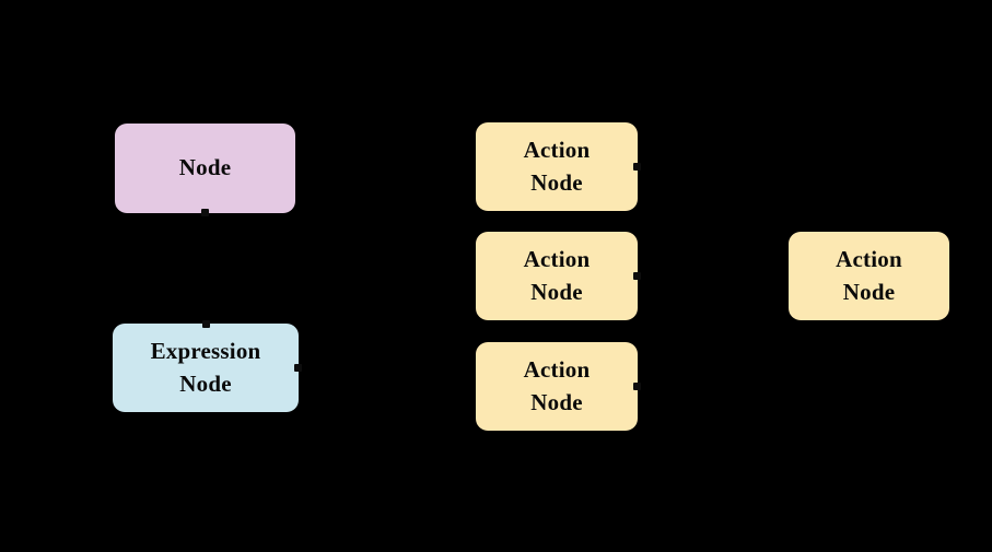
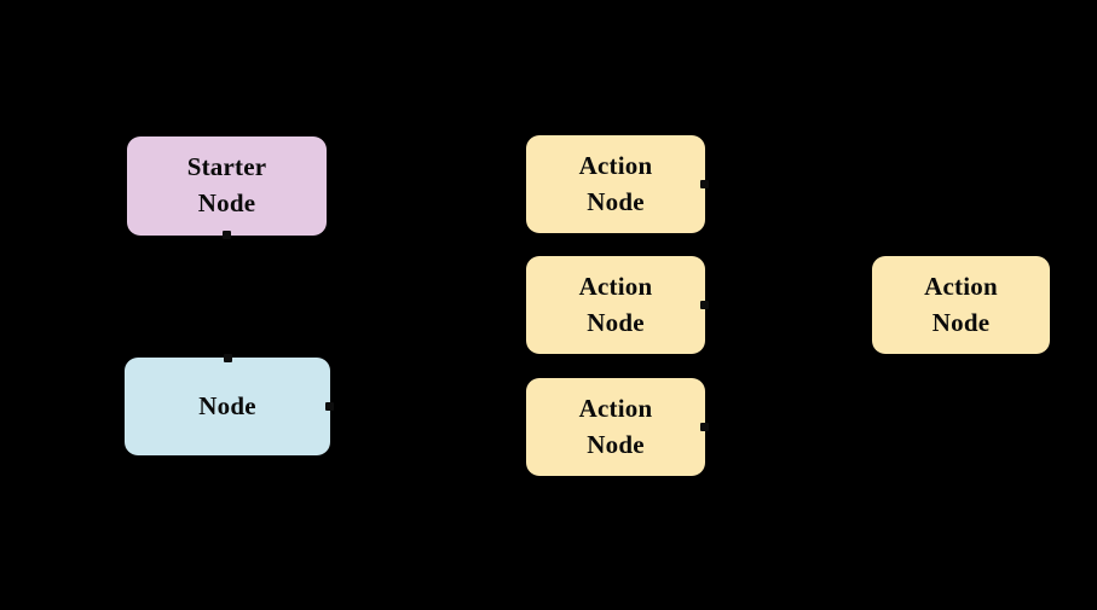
+ Starter
  Node
- Expression
  Node
  Action
  Node
  Action
  Node
  Action
  Node
  Action
  Node
